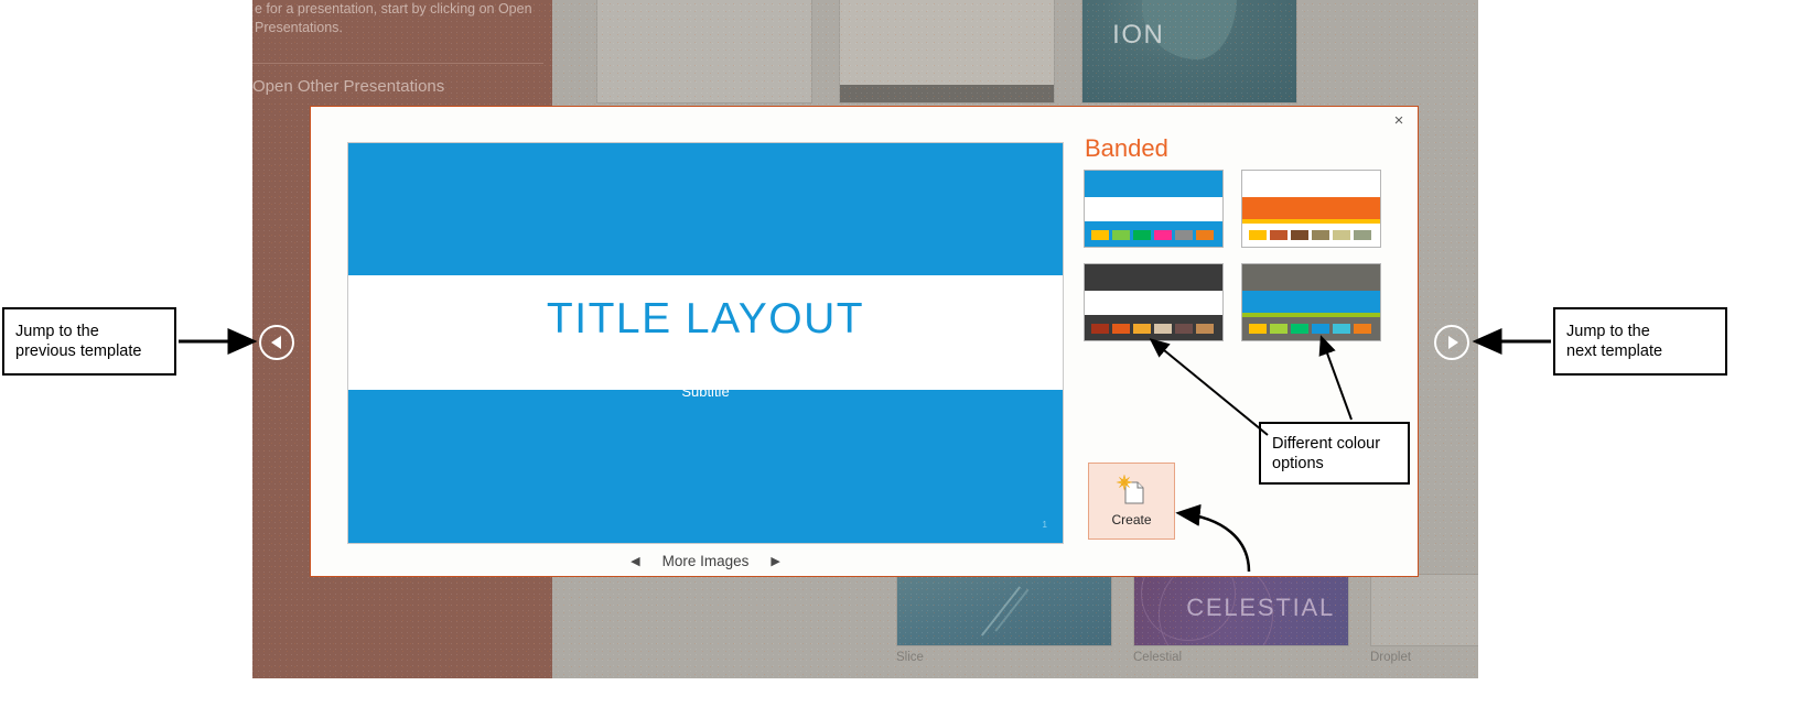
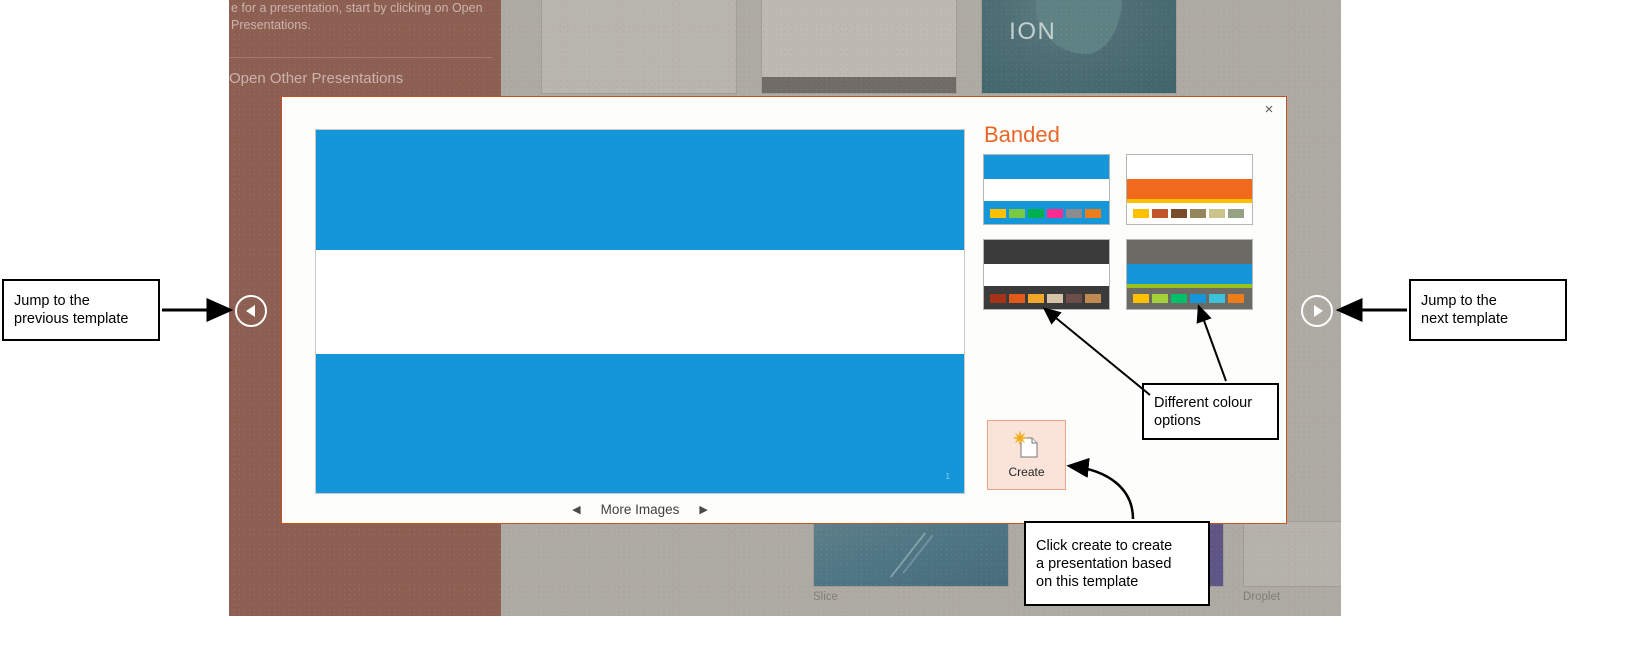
  ×
- TITLE LAYOUT
- Subtitle
  1
  ◀
  More Images
  ▶
  Banded
  Create
  Jump to the
  previous template
  Jump to the
  next template
  Different colour
  options
+ Click create to create
+ a presentation based
+ on this template
